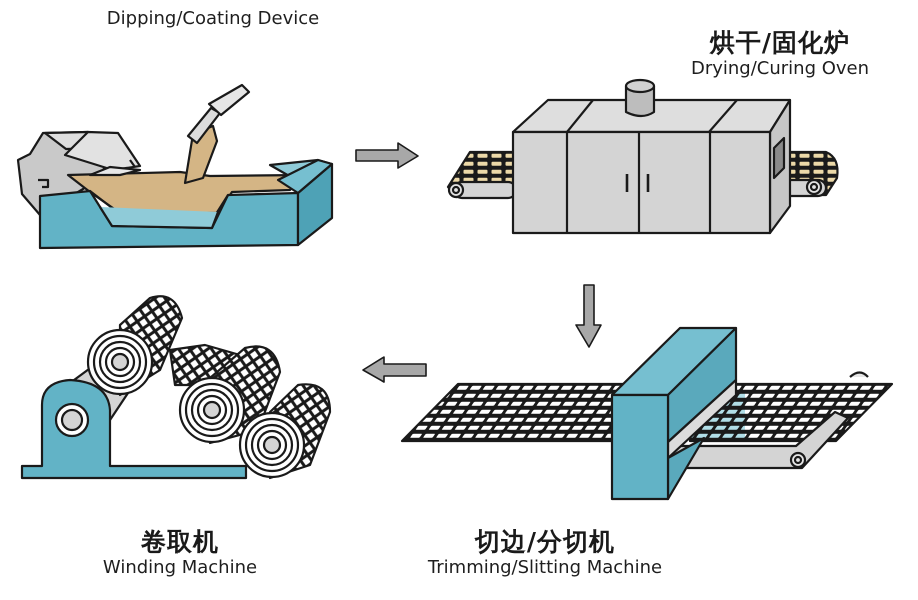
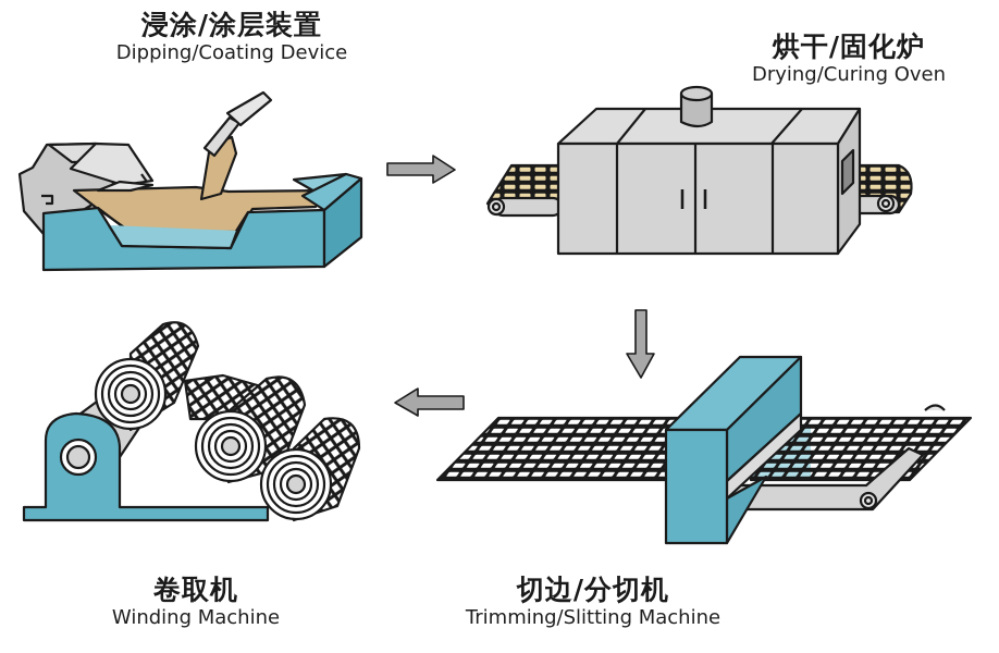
+ 浸涂/涂层装置
  Dipping/Coating Device
  烘干/固化炉
  Drying/Curing Oven
  切边/分切机
  Trimming/Slitting Machine
  卷取机
  Winding Machine
